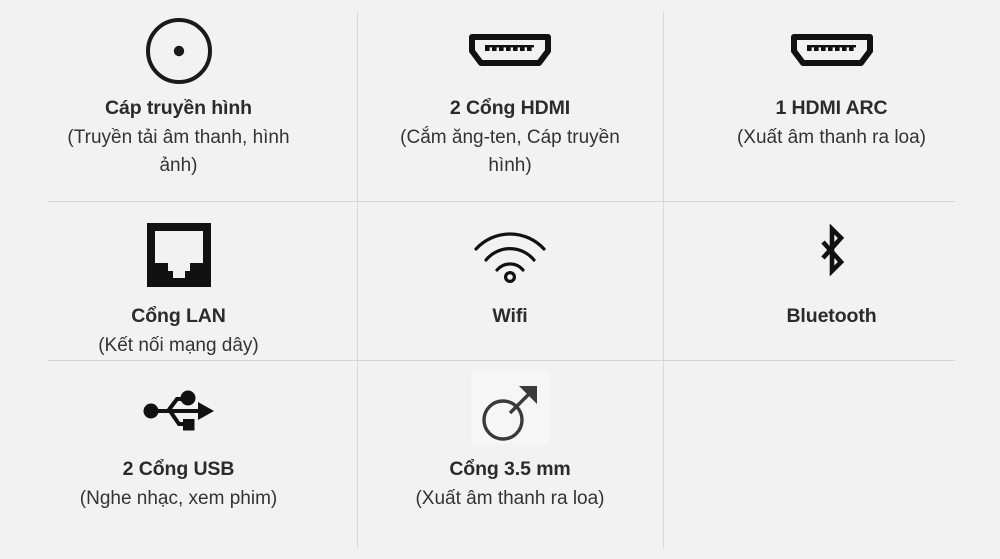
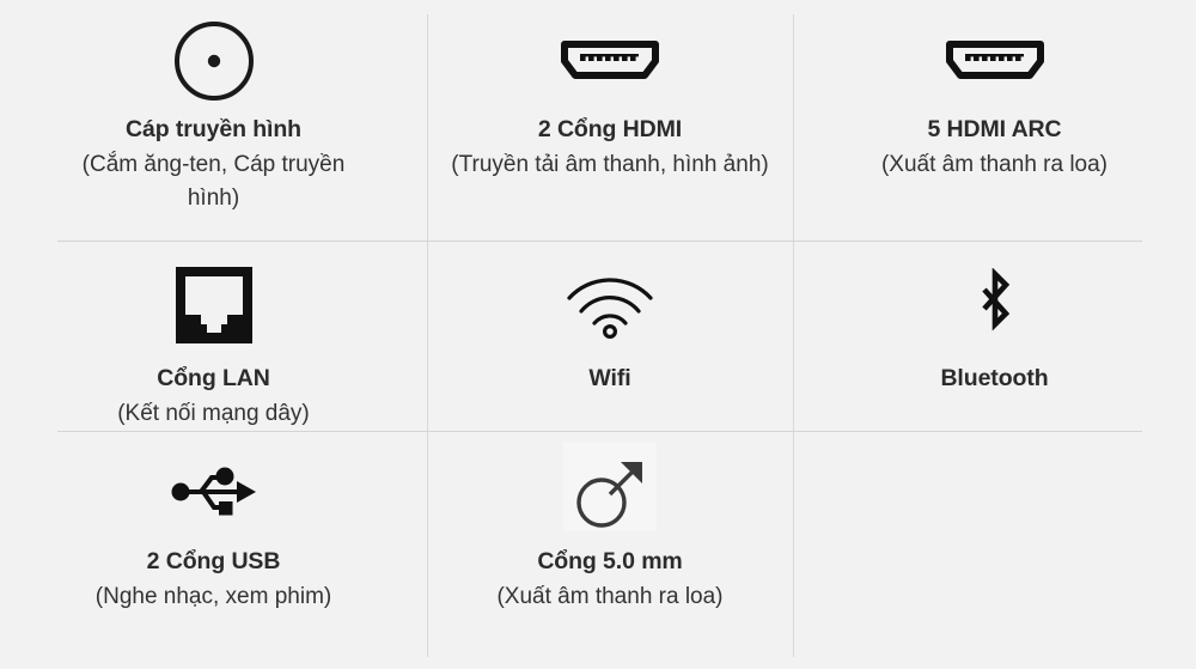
  Cáp truyền hình
- (Truyền tải âm thanh, hình ảnh)
+ (Cắm ăng-ten, Cáp truyền hình)
  2 Cổng HDMI
- (Cắm ăng-ten, Cáp truyền hình)
+ (Truyền tải âm thanh, hình ảnh)
- 1 HDMI ARC
+ 5 HDMI ARC
  (Xuất âm thanh ra loa)
  Cổng LAN
  (Kết nối mạng dây)
  Wifi
  Bluetooth
  2 Cổng USB
  (Nghe nhạc, xem phim)
- Cổng 3.5 mm
+ Cổng 5.0 mm
  (Xuất âm thanh ra loa)
